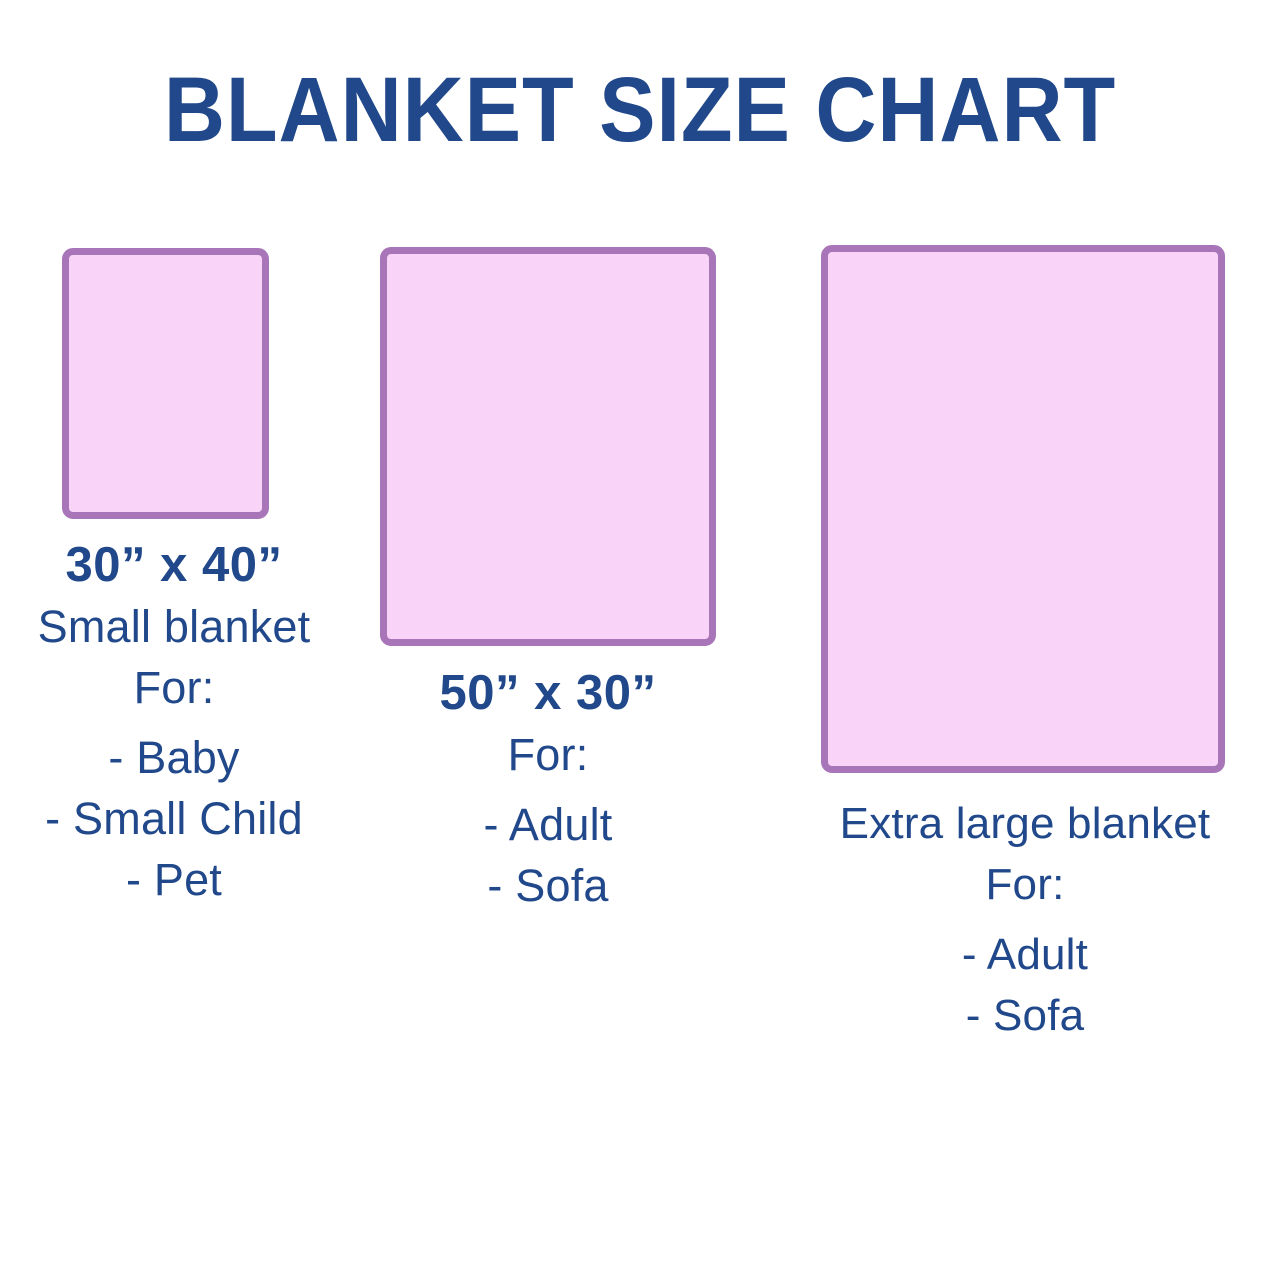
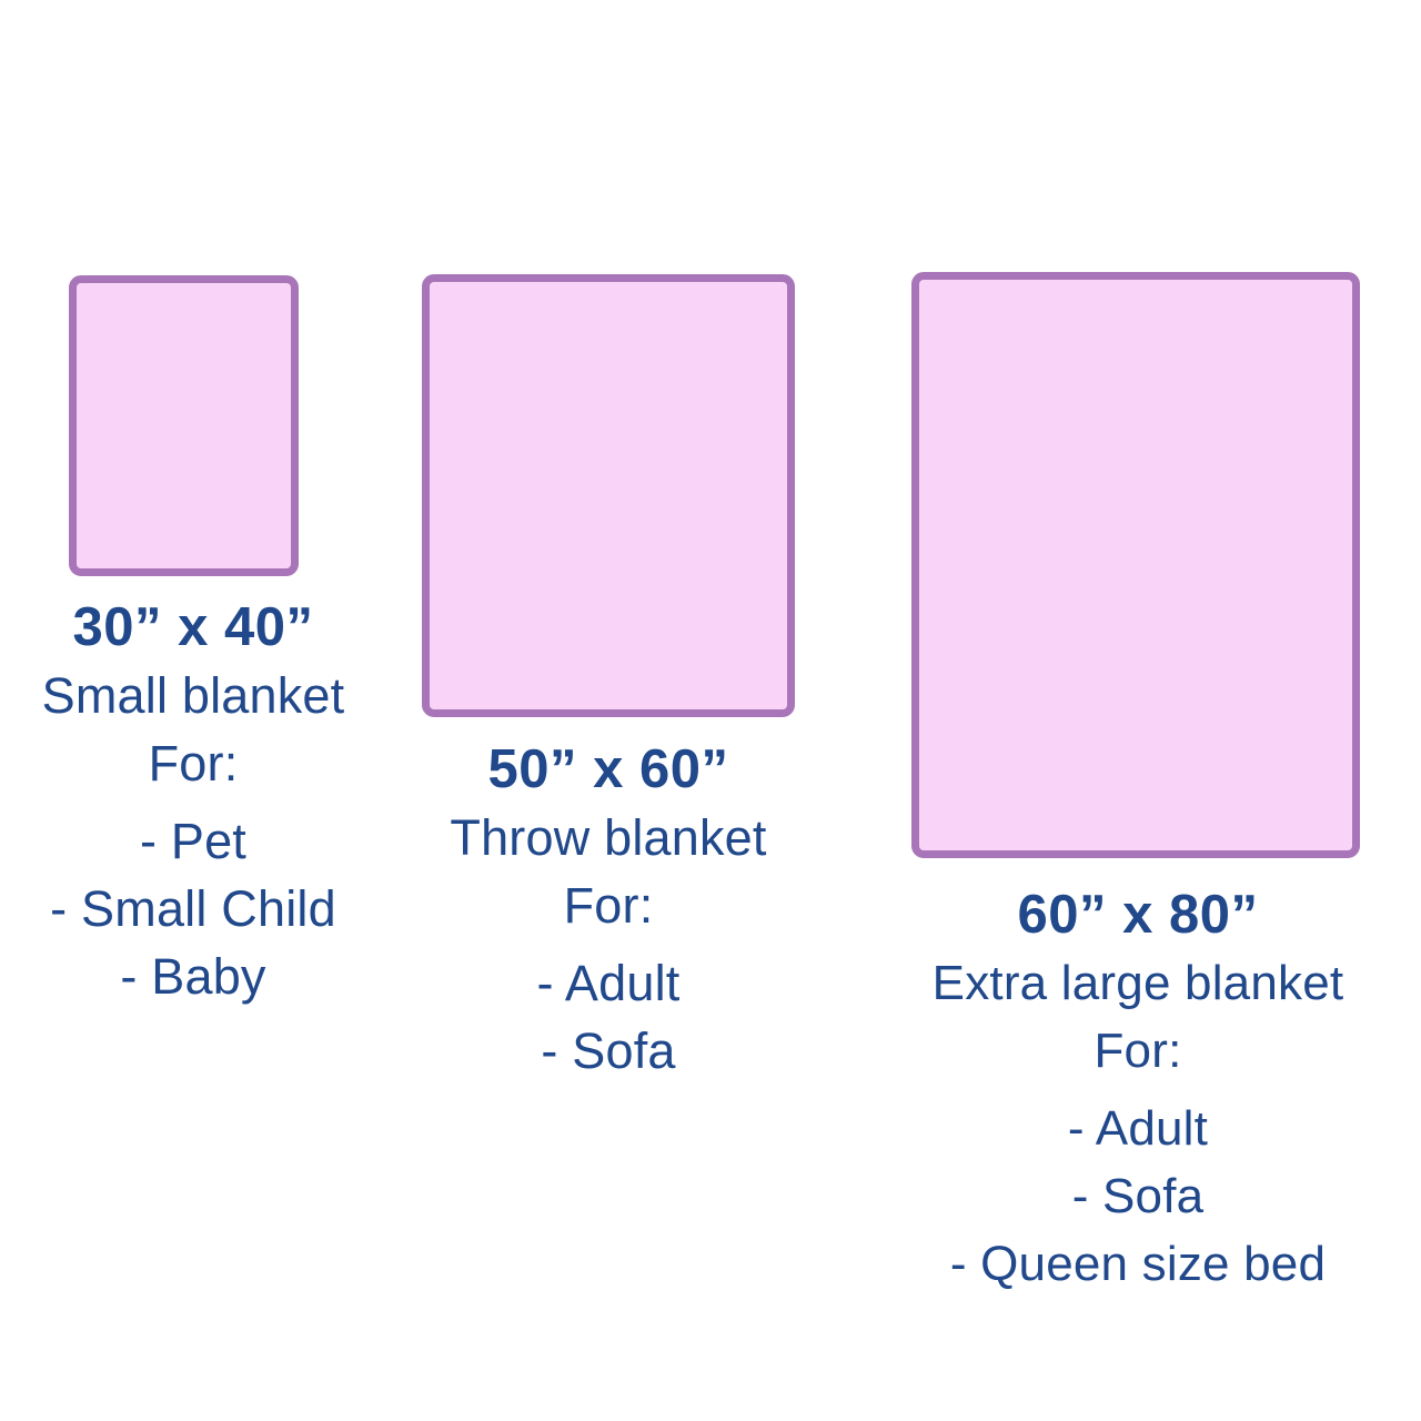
- BLANKET SIZE CHART
  30” x 40”
  Small blanket
  For:
- - Baby
+ - Pet
  - Small Child
- - Pet
+ - Baby
- 50” x 30”
+ 50” x 60”
+ Throw blanket
  For:
  - Adult
  - Sofa
+ 60” x 80”
  Extra large blanket
  For:
  - Adult
  - Sofa
+ - Queen size bed
